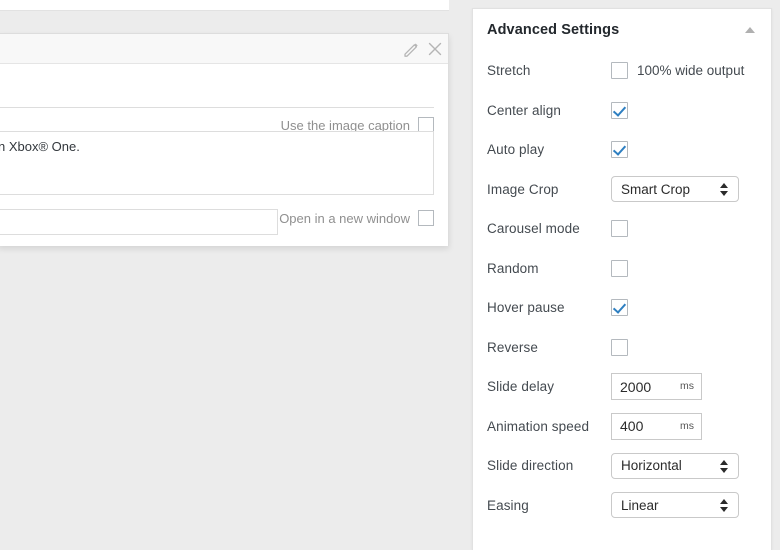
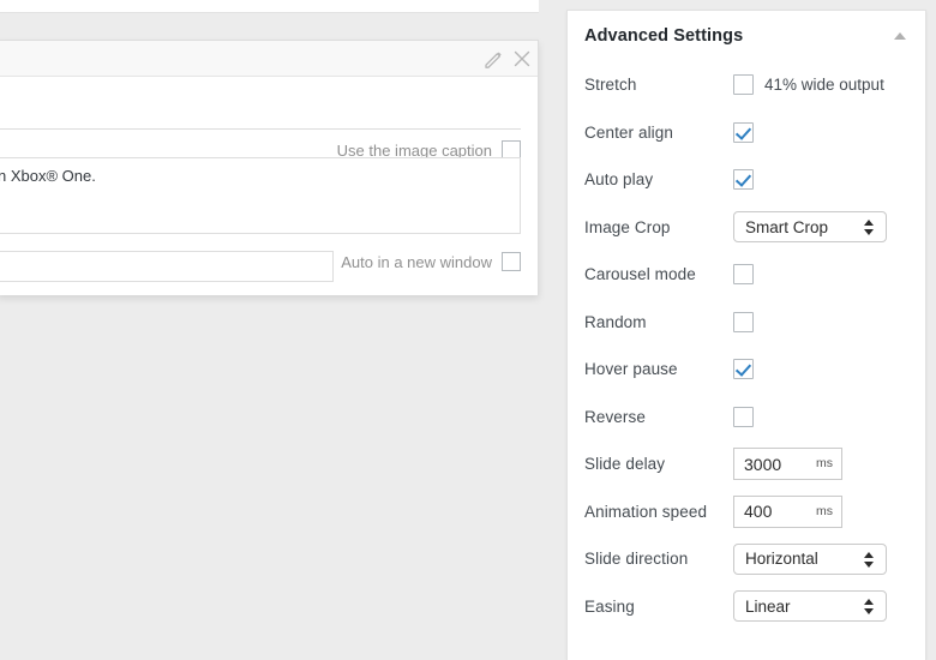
  Use the image caption
  n Xbox® One.
- Open in a new window
+ Auto in a new window
  Advanced Settings
  Stretch
- 100% wide output
+ 41% wide output
  Center align
  Auto play
  Image Crop
  Smart Crop
  Carousel mode
  Random
  Hover pause
  Reverse
  Slide delay
- 2000
+ 3000
  ms
  Animation speed
  400
  ms
  Slide direction
  Horizontal
  Easing
  Linear
